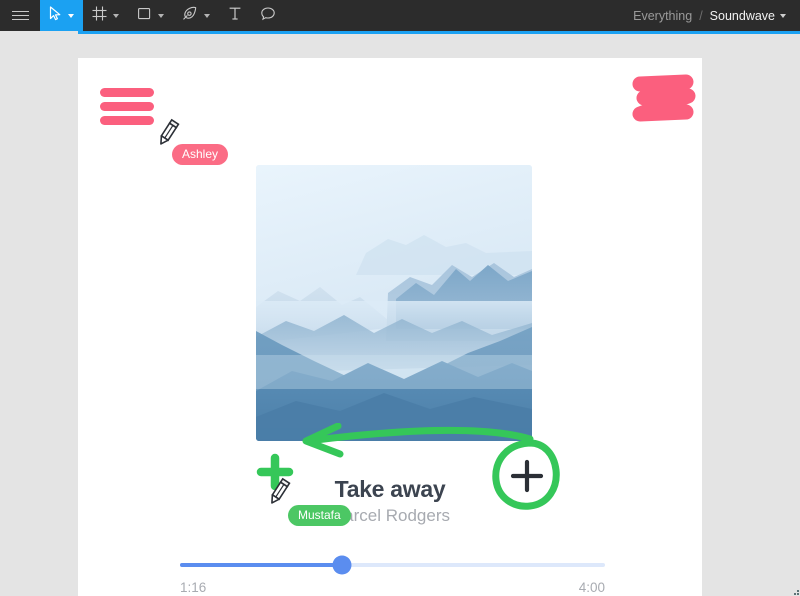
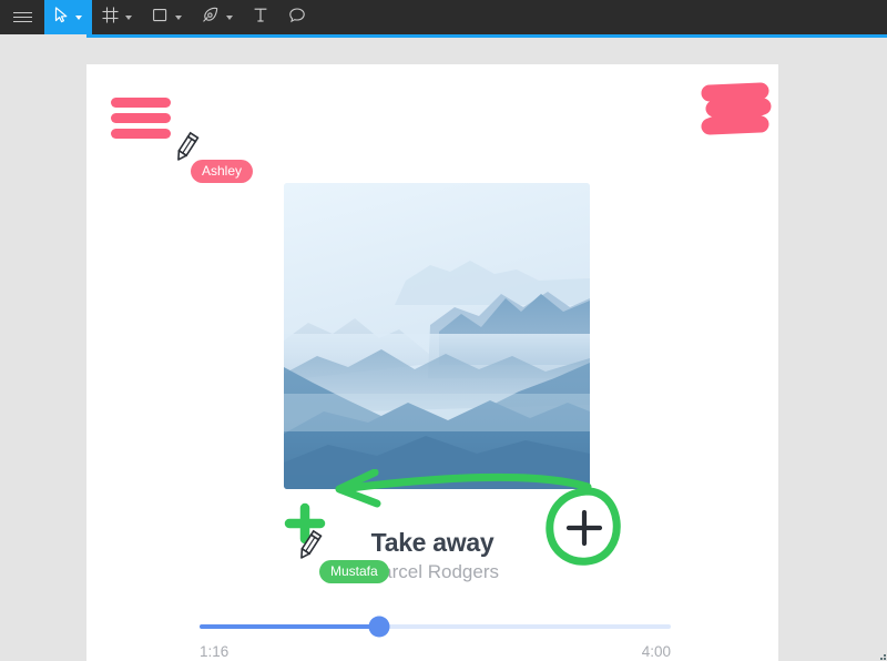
- Everything
- /
- Soundwave
  Take away
  rcel Rodgers
  1:16
  4:00
  Ashley
  Mustafa
